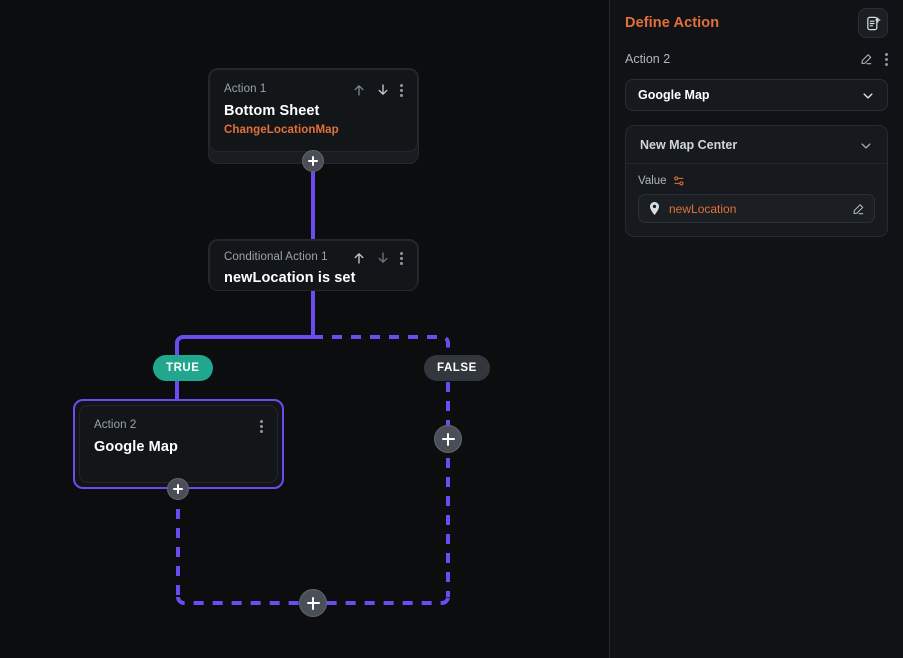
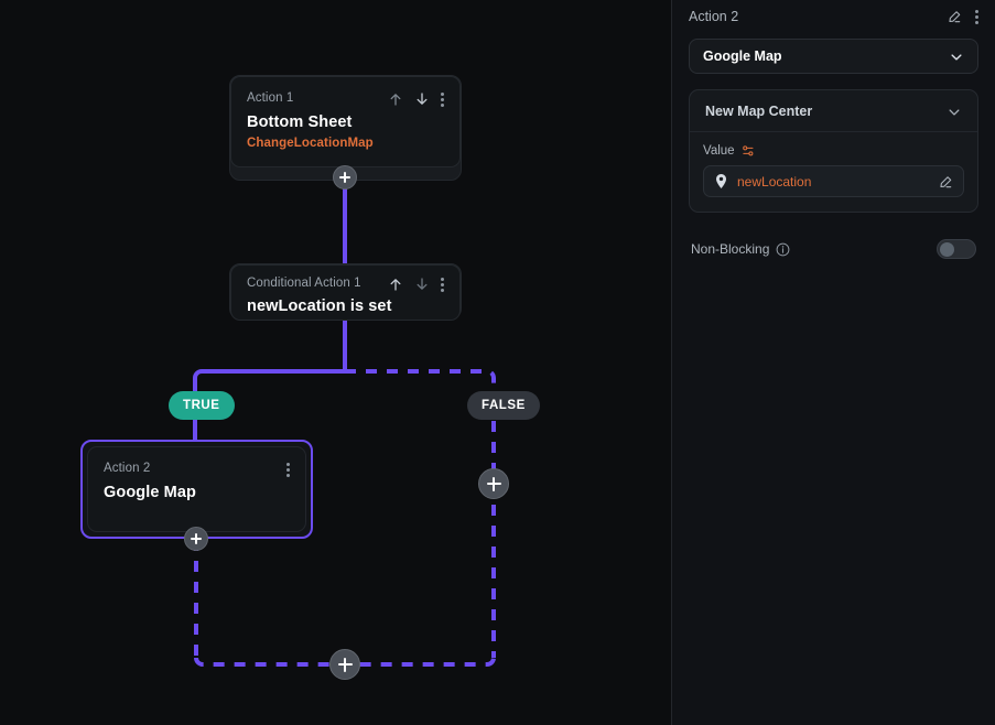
  Action 1
  Bottom Sheet
  ChangeLocationMap
  Conditional Action 1
  newLocation is set
  TRUE
  FALSE
  Action 2
  Google Map
- Define Action
  Action 2
  Google Map
  New Map Center
  Value
  newLocation
+ Non-Blocking
